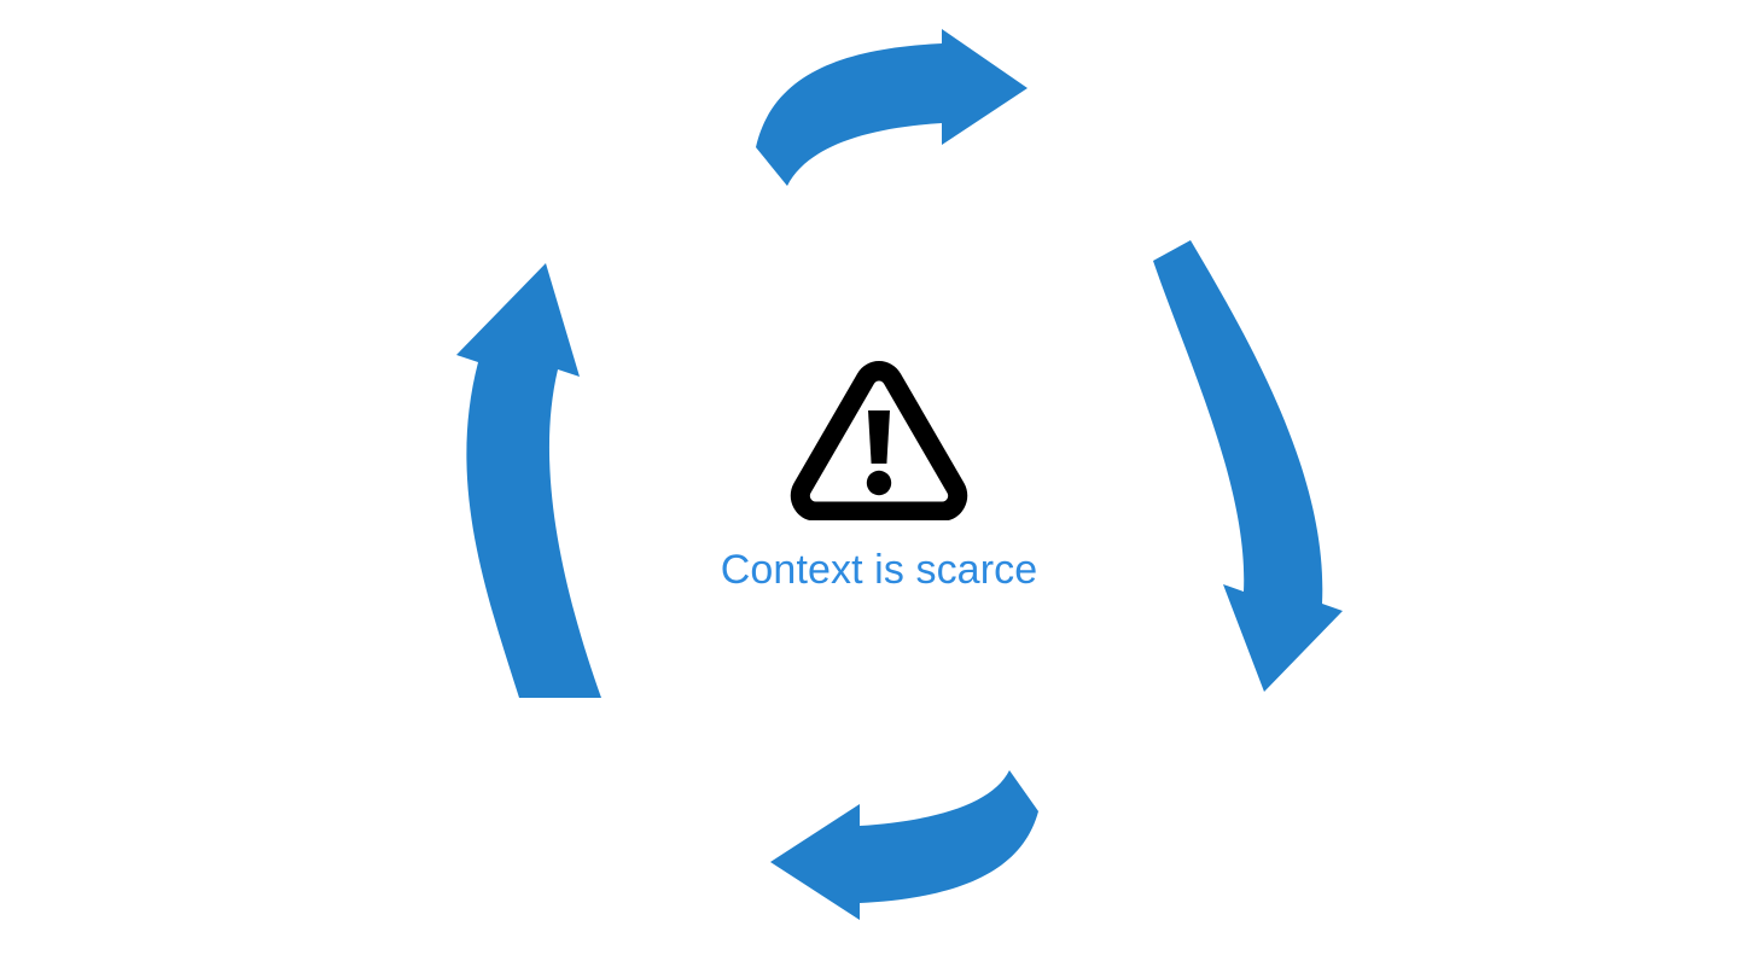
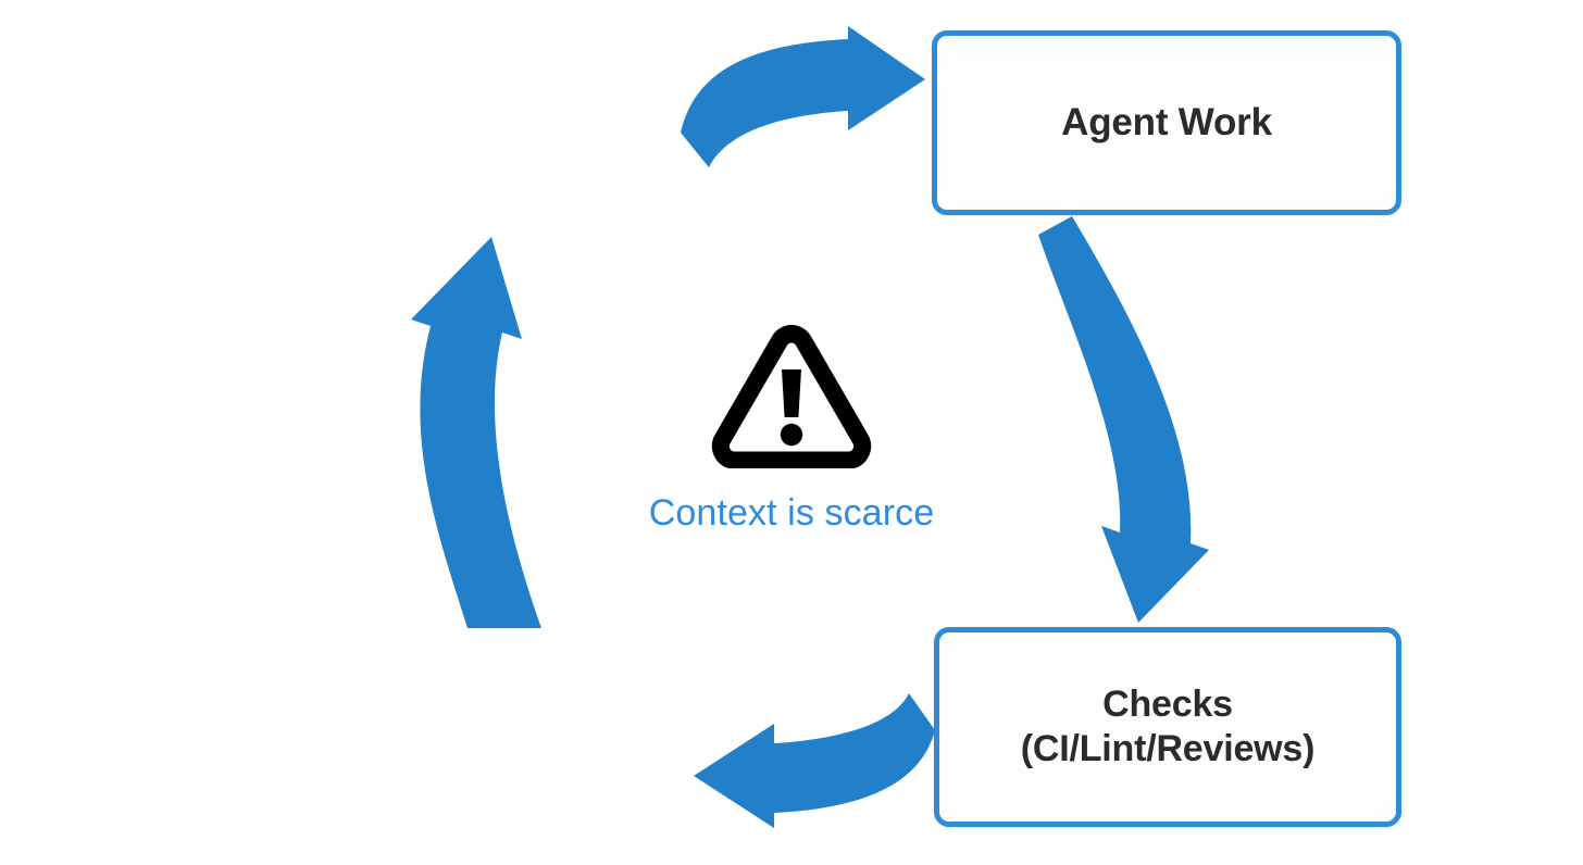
+ Agent Work
+ Checks
+ (CI/Lint/Reviews)
  Context is scarce
